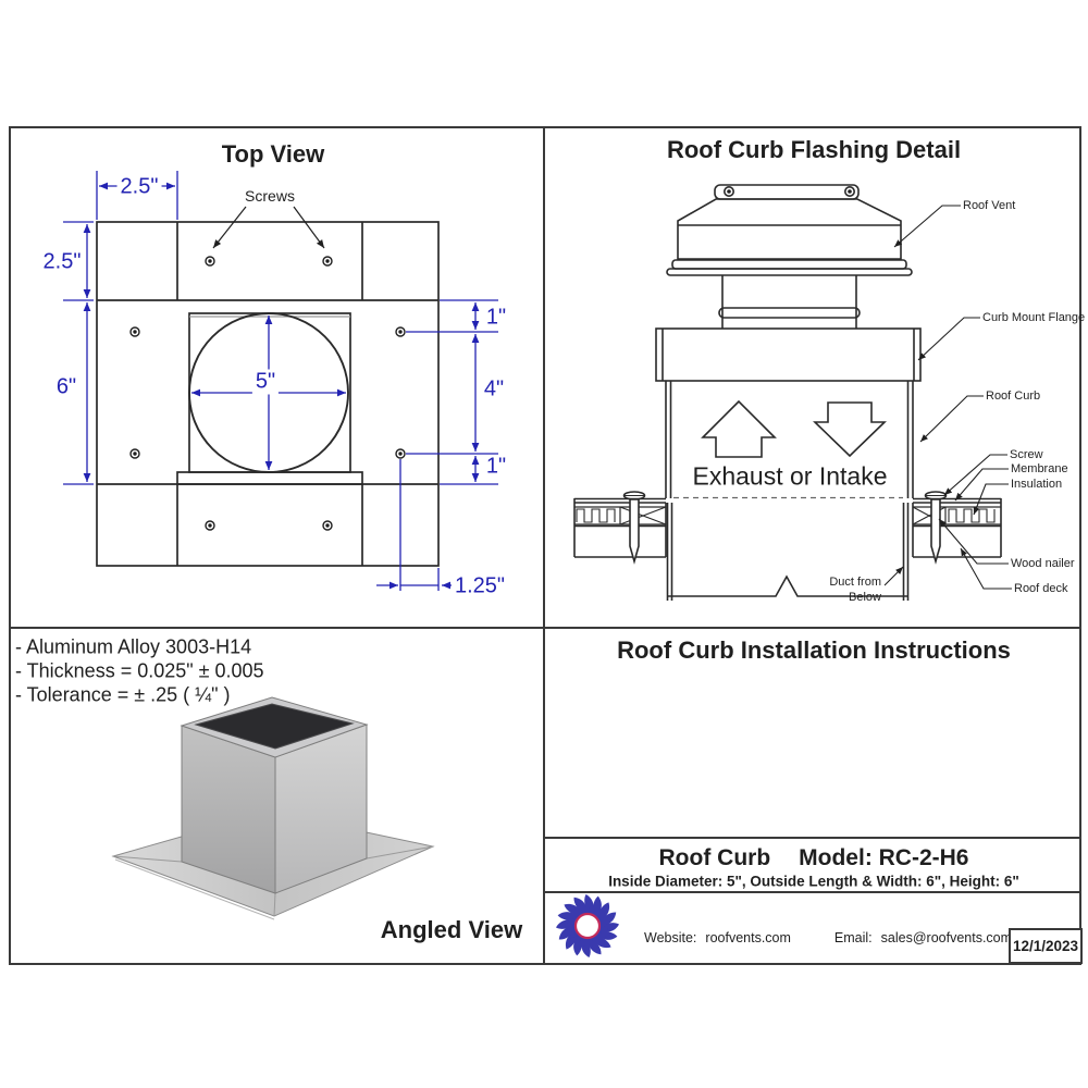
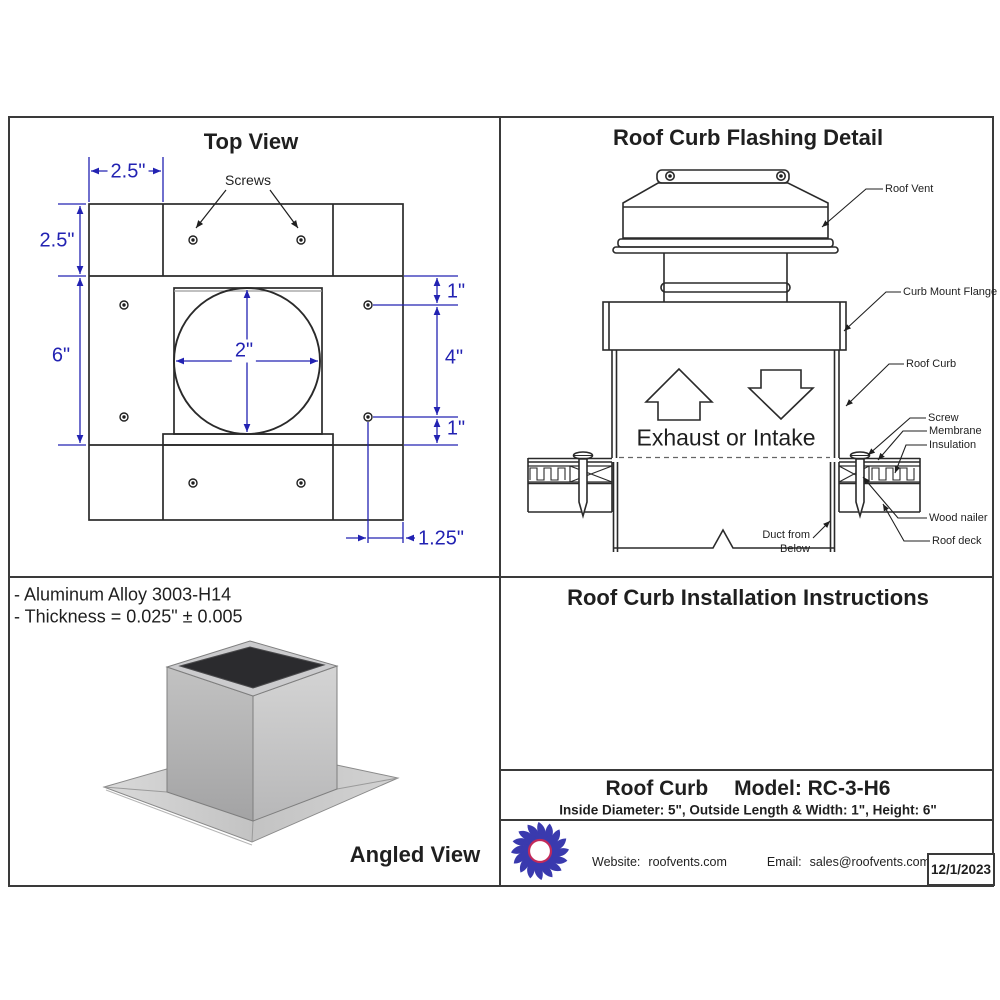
  Top View
  Screws
  2.5"
  2.5"
  6"
  1"
  4"
  1"
- 5"
+ 2"
  1.25"
  Roof Curb Flashing Detail
  Exhaust or Intake
  Roof Vent
  Curb Mount Flange
  Roof Curb
  Screw
  Membrane
  Insulation
  Wood nailer
  Roof deck
  Duct from
  Below
  - Aluminum Alloy 3003-H14
  - Thickness = 0.025" ± 0.005
- - Tolerance = ± .25 ( ¼" )
  Angled View
  Roof Curb Installation Instructions
  Roof Curb
- Model: RC-2-H6
+ Model: RC-3-H6
- Inside Diameter: 5", Outside Length & Width: 6", Height: 6"
+ Inside Diameter: 5", Outside Length & Width: 1", Height: 6"
  Website:
  roofvents.com
  Email:
  sales@roofvents.com
  12/1/2023
